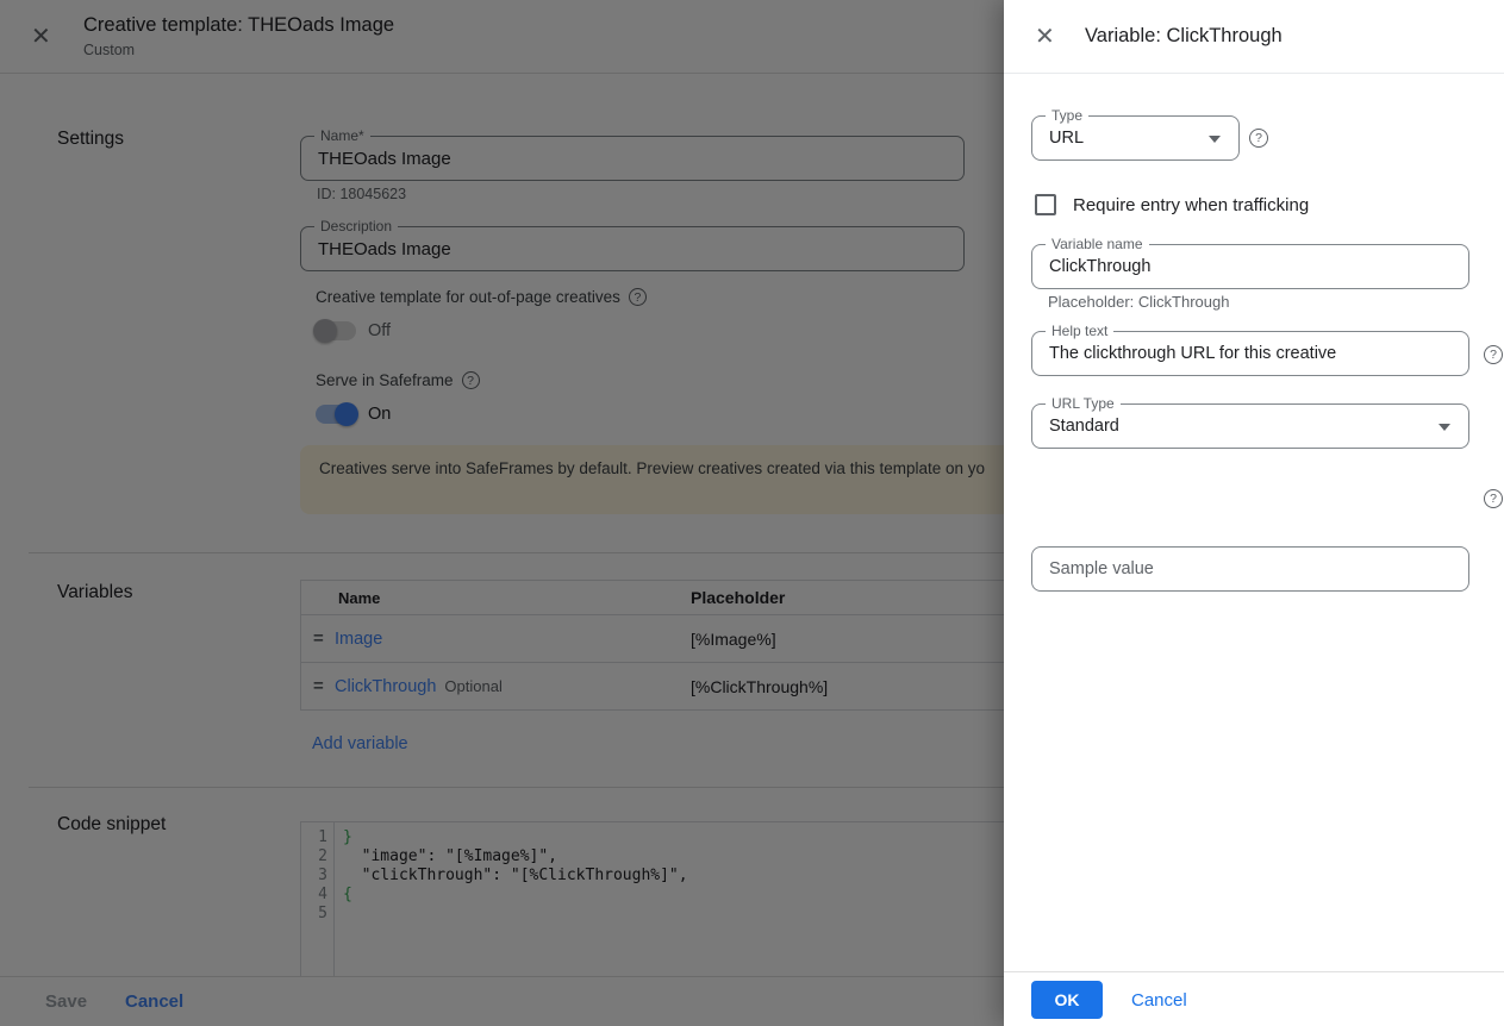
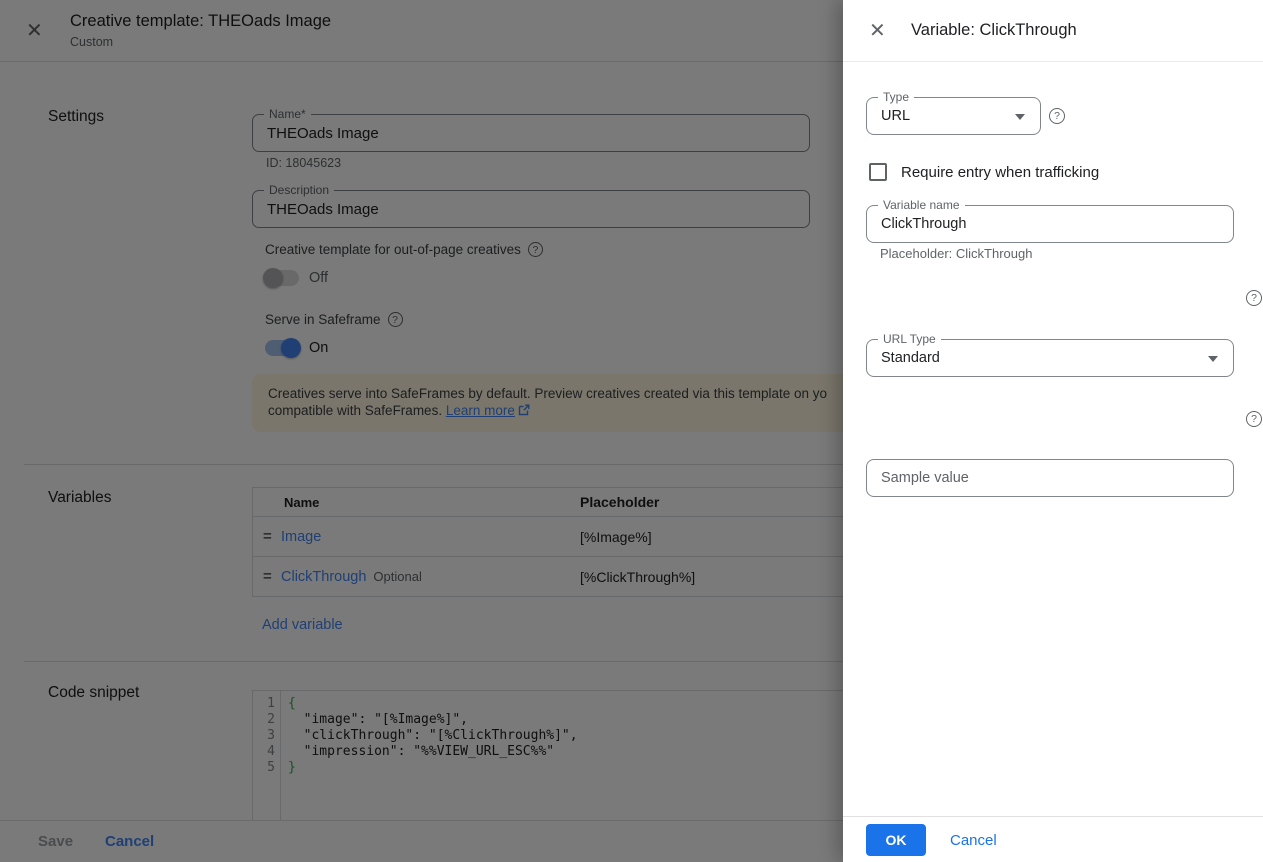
  ✕
  Creative template: THEOads Image
  Custom
  Settings
  Name*
  THEOads Image
  ID: 18045623
  Description
  THEOads Image
  Creative template for out-of-page creatives
  ?
  Off
  Serve in Safeframe
  ?
  On
  Creatives serve into SafeFrames by default. Preview creatives created via this template on yo
+ compatible with SafeFrames. Learn more
  Variables
  Name
  Placeholder
  =
  Image
  [%Image%]
  =
  ClickThrough
  Optional
  [%ClickThrough%]
  Add variable
  Code snippet
  1
  2
  3
  4
  5
- }
+ {
  "image": "[%Image%]",
  "clickThrough": "[%ClickThrough%]",
+ "impression": "%%VIEW_URL_ESC%%"
- {
+ }
  Save
  Cancel
  ✕
  Variable: ClickThrough
  Type
  URL
  ?
  Require entry when trafficking
  Variable name
  ClickThrough
  Placeholder: ClickThrough
- Help text
- The clickthrough URL for this creative
  ?
  URL Type
  Standard
  ?
  Sample value
  OK
  Cancel
